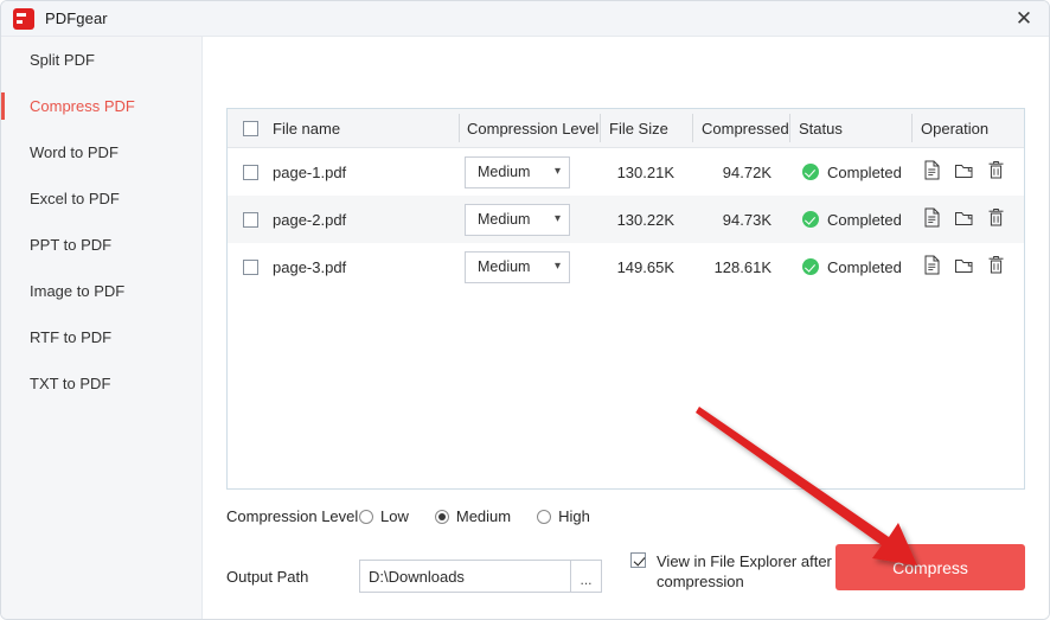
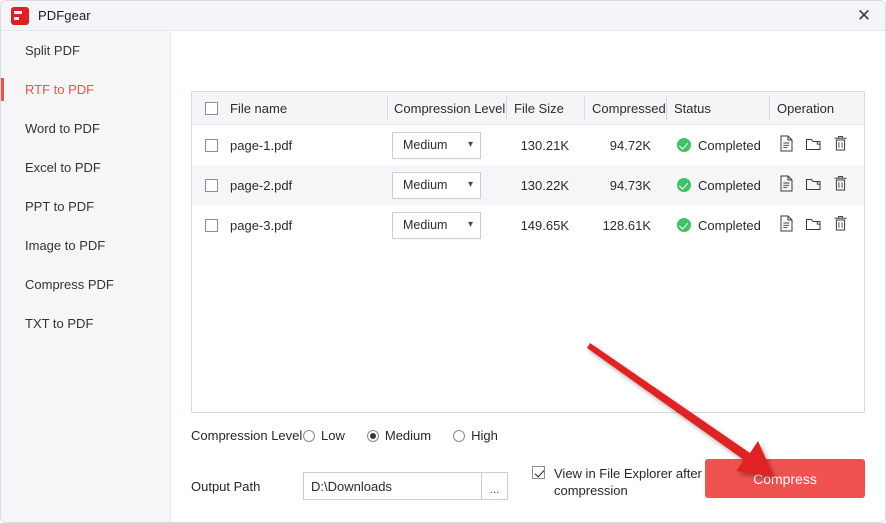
  PDFgear
  ✕
  Split PDF
- Compress PDF
+ RTF to PDF
  Word to PDF
  Excel to PDF
  PPT to PDF
  Image to PDF
- RTF to PDF
+ Compress PDF
  TXT to PDF
  File name
  Compression Level
  File Size
  Compressed
  Status
  Operation
  page-1.pdf
  Medium
  ▾
  130.21K
  94.72K
  Completed
  page-2.pdf
  Medium
  ▾
  130.22K
  94.73K
  Completed
  page-3.pdf
  Medium
  ▾
  149.65K
  128.61K
  Completed
  Compression Level
  Low
  Medium
  High
  Output Path
  D:\Downloads
  ...
  View in File Explorer after compression
  Compress
